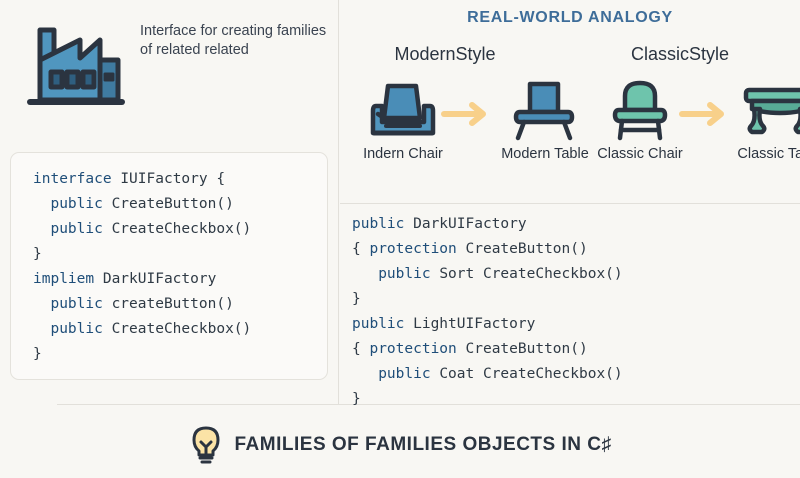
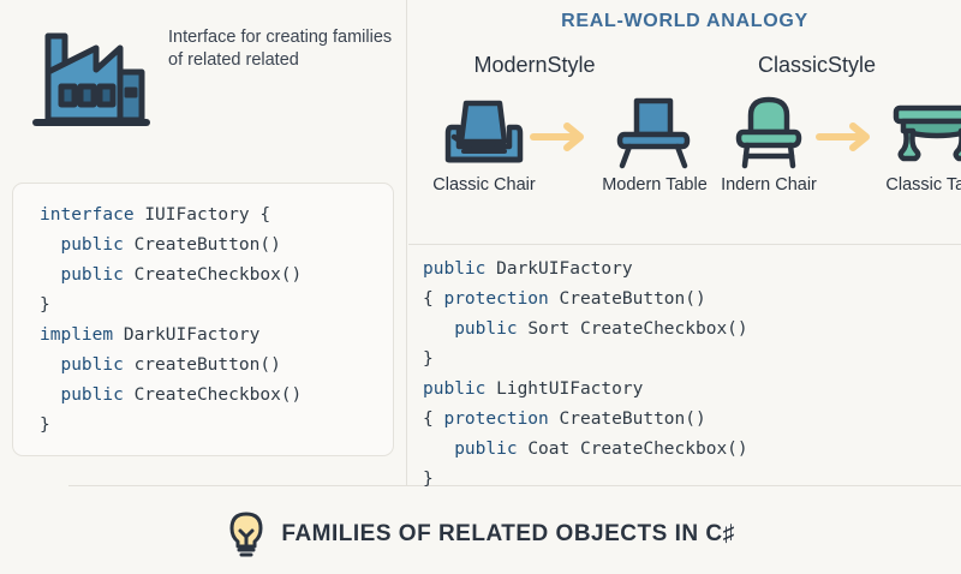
  Interface for creating families of related related
  interface IUIFactory { public CreateButton() public CreateCheckbox() } impliem DarkUIFactory public createButton() public CreateCheckbox() }
  REAL-WORLD ANALOGY
  ModernStyle
  ClassicStyle
- Indern Chair
+ Classic Chair
  Modern Table
- Classic Chair
+ Indern Chair
  Classic Ta
  public DarkUIFactory { protection CreateButton() public Sort CreateCheckbox() } public LightUIFactory { protection CreateButton() public Coat CreateCheckbox() }
- FAMILIES OF FAMILIES OBJECTS IN C♯
+ FAMILIES OF RELATED OBJECTS IN C♯
